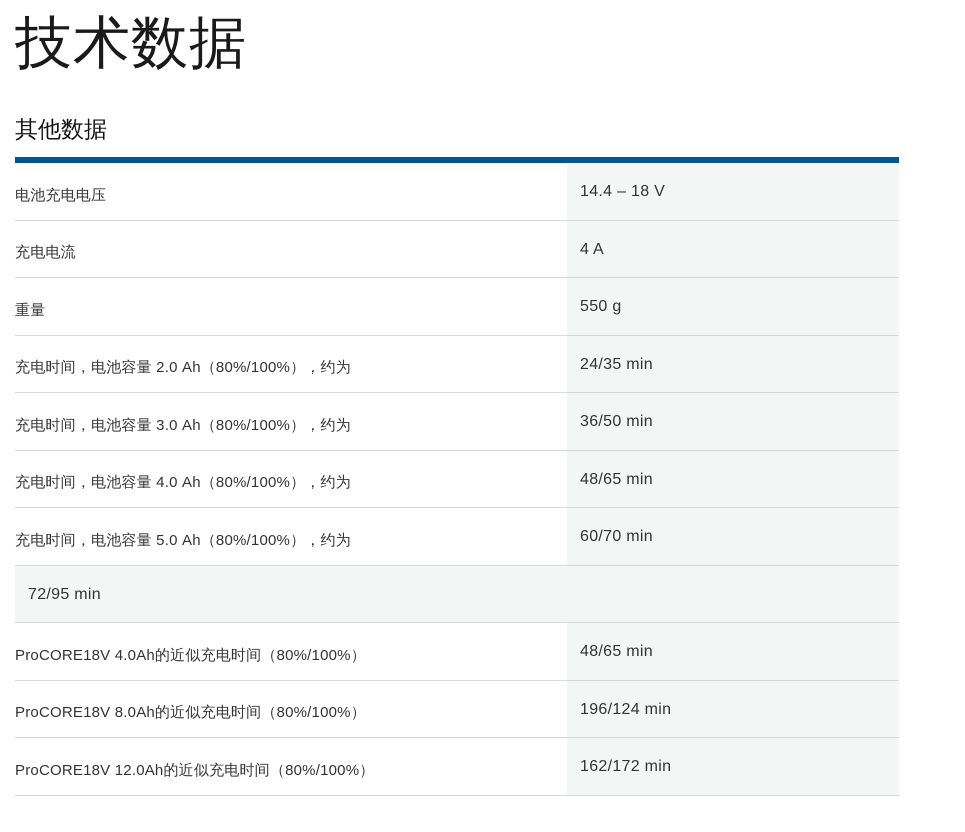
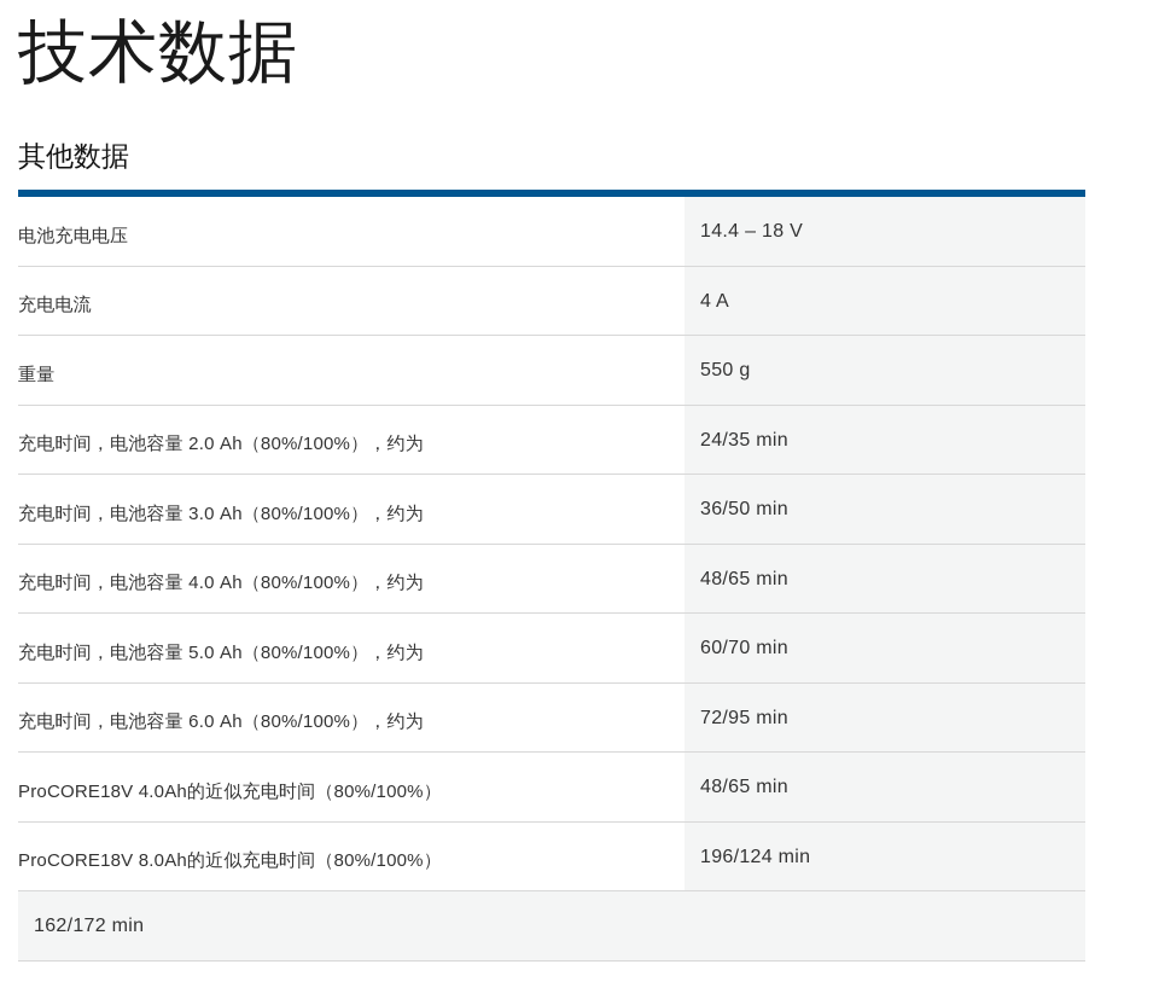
  技术数据
  其他数据
  电池充电电压
  14.4 – 18 V
  充电电流
  4 A
  重量
  550 g
  充电时间，电池容量 2.0 Ah（80%/100%），约为
  24/35 min
  充电时间，电池容量 3.0 Ah（80%/100%），约为
  36/50 min
  充电时间，电池容量 4.0 Ah（80%/100%），约为
  48/65 min
  充电时间，电池容量 5.0 Ah（80%/100%），约为
  60/70 min
+ 充电时间，电池容量 6.0 Ah（80%/100%），约为
  72/95 min
  ProCORE18V 4.0Ah的近似充电时间（80%/100%）
  48/65 min
  ProCORE18V 8.0Ah的近似充电时间（80%/100%）
  196/124 min
- ProCORE18V 12.0Ah的近似充电时间（80%/100%）
  162/172 min
